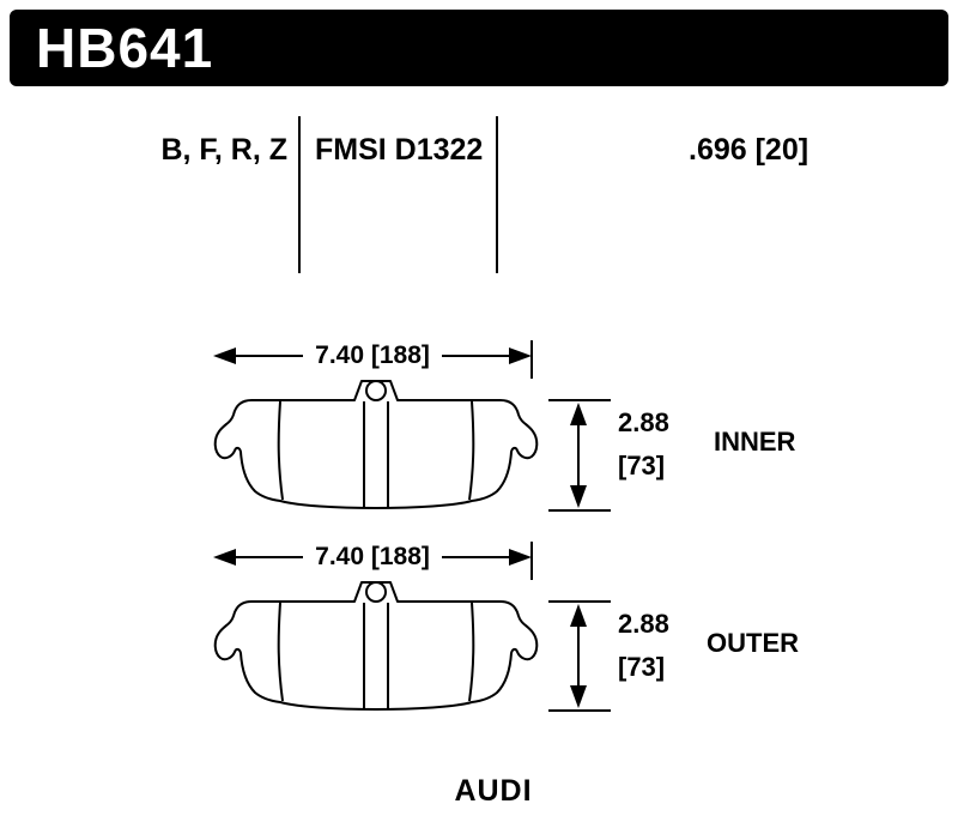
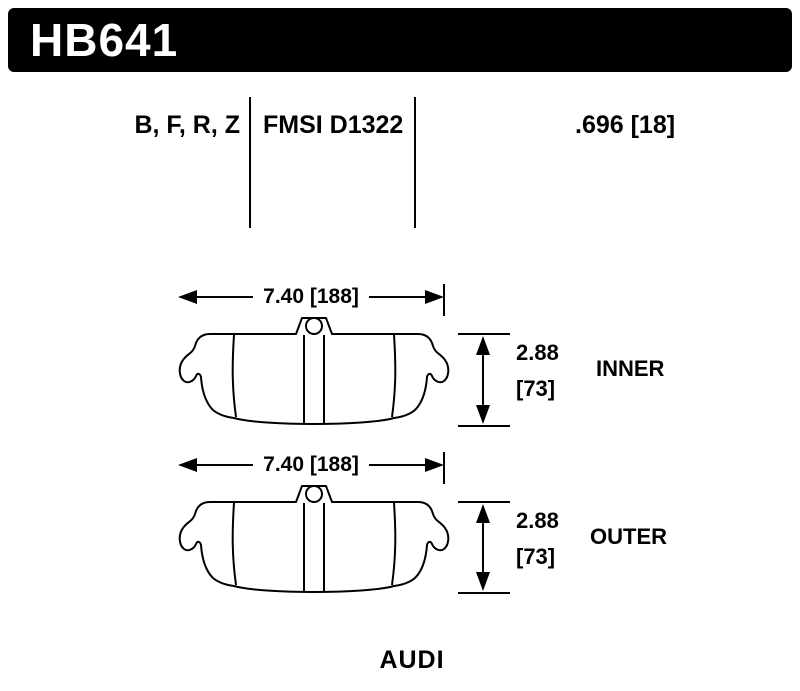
  HB641
  B, F, R, Z
  FMSI D1322
- .696 [20]
+ .696 [18]
  7.40 [188]
  2.88
  [73]
  INNER
  7.40 [188]
  2.88
  [73]
  OUTER
  AUDI
